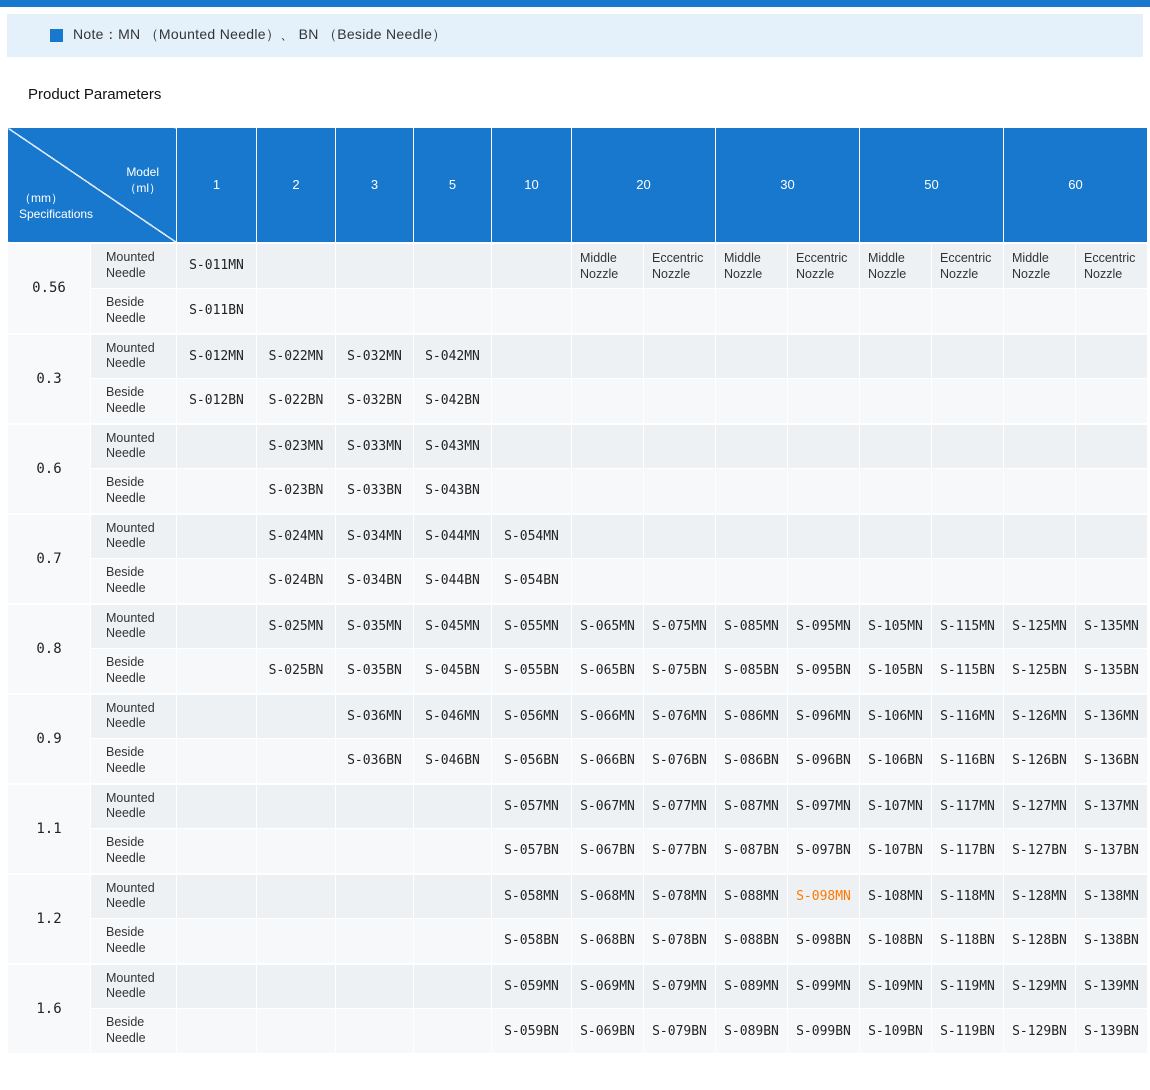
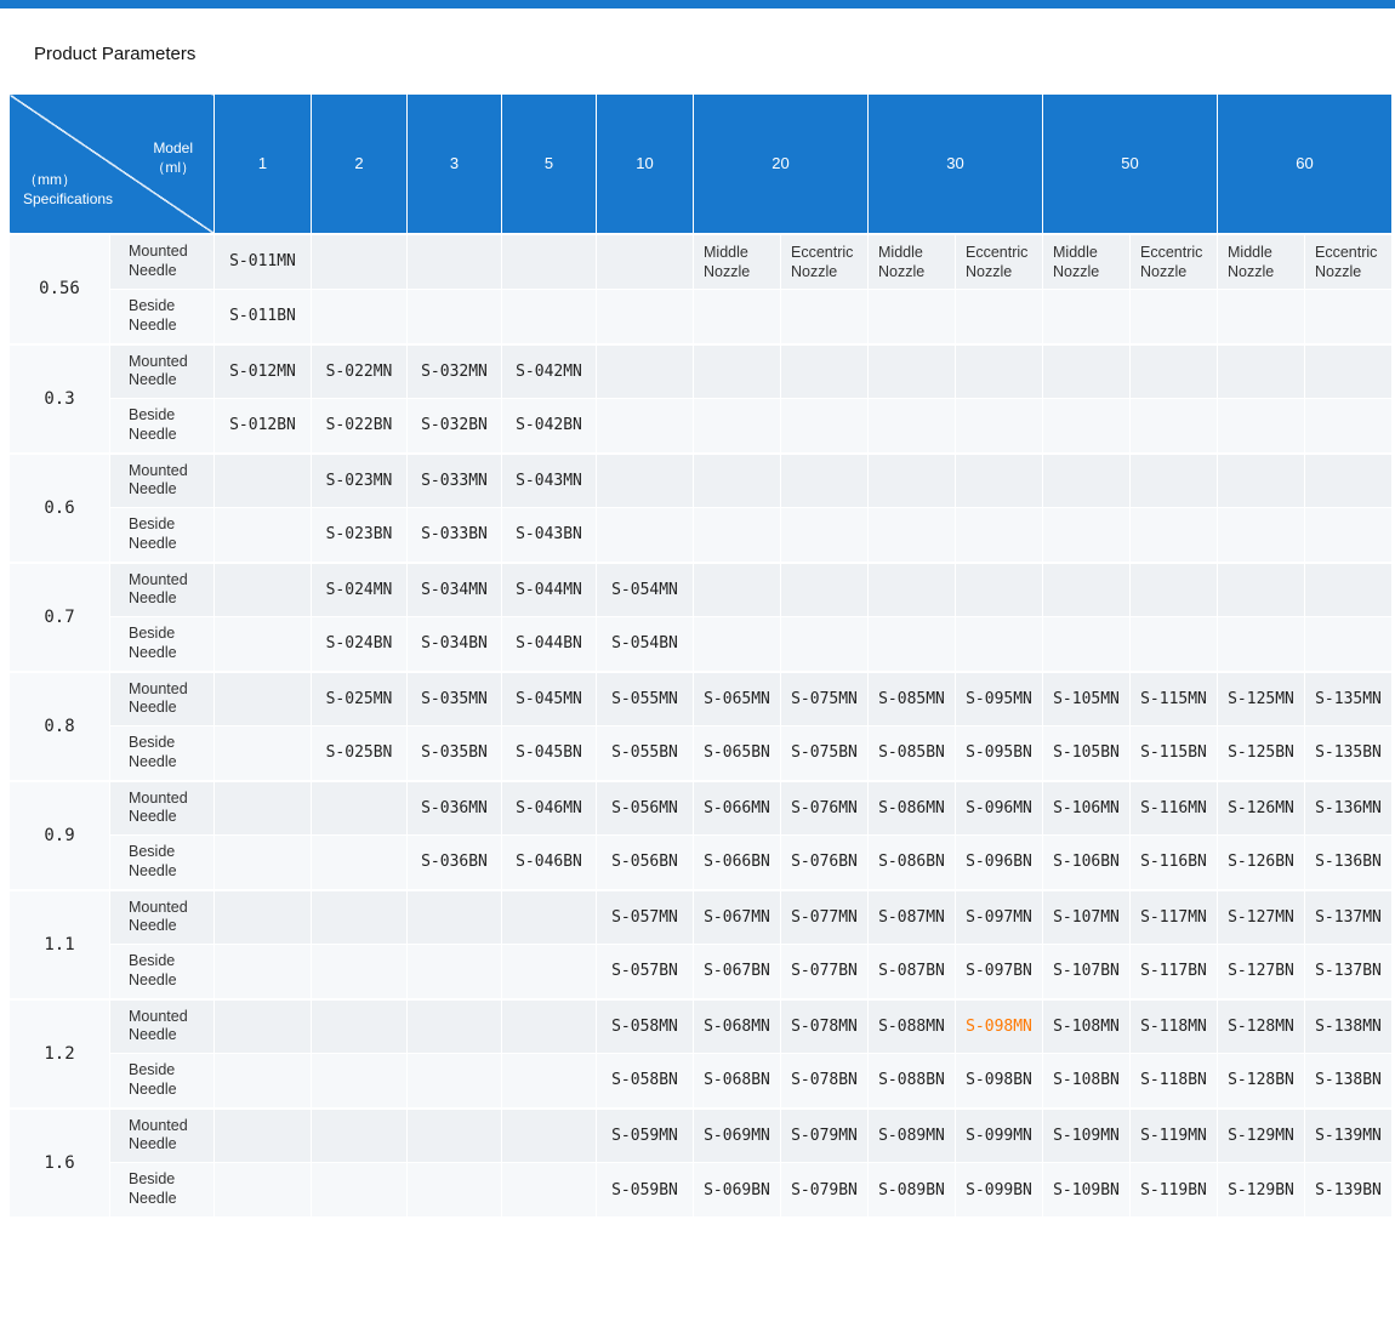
- Note：MN （Mounted Needle）、 BN （Beside Needle）
  Product Parameters
  Model （ml） （mm） Specifications	1	2	3	5	10	20	30	50	60
  0.56	Mounted Needle	S-011MN					Middle Nozzle	Eccentric Nozzle	Middle Nozzle	Eccentric Nozzle	Middle Nozzle	Eccentric Nozzle	Middle Nozzle	Eccentric Nozzle
  Beside Needle	S-011BN
  0.3	Mounted Needle	S-012MN	S-022MN	S-032MN	S-042MN
  Beside Needle	S-012BN	S-022BN	S-032BN	S-042BN
  0.6	Mounted Needle		S-023MN	S-033MN	S-043MN
  Beside Needle		S-023BN	S-033BN	S-043BN
  0.7	Mounted Needle		S-024MN	S-034MN	S-044MN	S-054MN
  Beside Needle		S-024BN	S-034BN	S-044BN	S-054BN
  0.8	Mounted Needle		S-025MN	S-035MN	S-045MN	S-055MN	S-065MN	S-075MN	S-085MN	S-095MN	S-105MN	S-115MN	S-125MN	S-135MN
  Beside Needle		S-025BN	S-035BN	S-045BN	S-055BN	S-065BN	S-075BN	S-085BN	S-095BN	S-105BN	S-115BN	S-125BN	S-135BN
  0.9	Mounted Needle			S-036MN	S-046MN	S-056MN	S-066MN	S-076MN	S-086MN	S-096MN	S-106MN	S-116MN	S-126MN	S-136MN
  Beside Needle			S-036BN	S-046BN	S-056BN	S-066BN	S-076BN	S-086BN	S-096BN	S-106BN	S-116BN	S-126BN	S-136BN
  1.1	Mounted Needle					S-057MN	S-067MN	S-077MN	S-087MN	S-097MN	S-107MN	S-117MN	S-127MN	S-137MN
  Beside Needle					S-057BN	S-067BN	S-077BN	S-087BN	S-097BN	S-107BN	S-117BN	S-127BN	S-137BN
  1.2	Mounted Needle					S-058MN	S-068MN	S-078MN	S-088MN	S-098MN	S-108MN	S-118MN	S-128MN	S-138MN
  Beside Needle					S-058BN	S-068BN	S-078BN	S-088BN	S-098BN	S-108BN	S-118BN	S-128BN	S-138BN
  1.6	Mounted Needle					S-059MN	S-069MN	S-079MN	S-089MN	S-099MN	S-109MN	S-119MN	S-129MN	S-139MN
  Beside Needle					S-059BN	S-069BN	S-079BN	S-089BN	S-099BN	S-109BN	S-119BN	S-129BN	S-139BN
